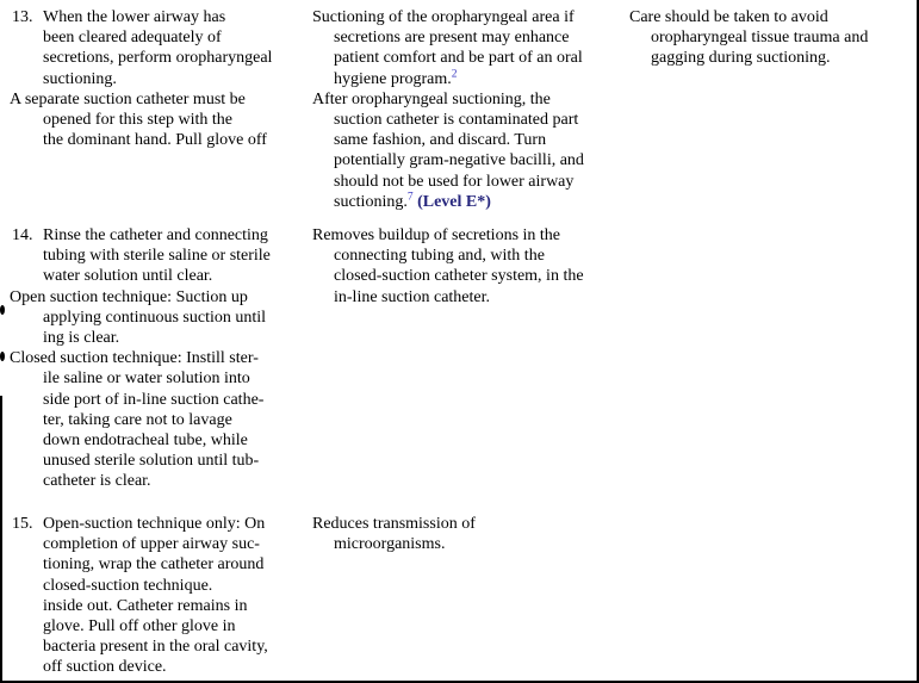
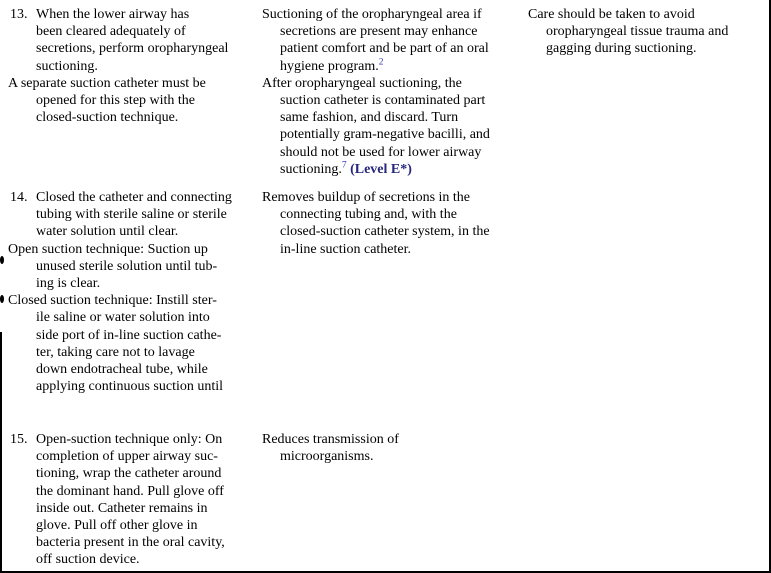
  13.
  When the lower airway has
  been cleared adequately of
  secretions, perform oropharyngeal
  suctioning.
  A separate suction catheter must be
  opened for this step with the
- the dominant hand. Pull glove off
+ closed-suction technique.
  Suctioning of the oropharyngeal area if
  secretions are present may enhance
  patient comfort and be part of an oral
  hygiene program.2
  After oropharyngeal suctioning, the
  suction catheter is contaminated part
  same fashion, and discard. Turn
  potentially gram-negative bacilli, and
  should not be used for lower airway
  suctioning.7 (Level E*)
  Care should be taken to avoid
  oropharyngeal tissue trauma and
  gagging during suctioning.
  14.
- Rinse the catheter and connecting
+ Closed the catheter and connecting
  tubing with sterile saline or sterile
  water solution until clear.
  Open suction technique: Suction up
- applying continuous suction until
+ unused sterile solution until tub-
  ing is clear.
  Closed suction technique: Instill ster-
  ile saline or water solution into
  side port of in-line suction cathe-
  ter, taking care not to lavage
  down endotracheal tube, while
- unused sterile solution until tub-
+ applying continuous suction until
- catheter is clear.
  Removes buildup of secretions in the
  connecting tubing and, with the
  closed-suction catheter system, in the
  in-line suction catheter.
  15.
  Open-suction technique only: On
  completion of upper airway suc-
  tioning, wrap the catheter around
- closed-suction technique.
+ the dominant hand. Pull glove off
  inside out. Catheter remains in
  glove. Pull off other glove in
  bacteria present in the oral cavity,
  off suction device.
  Reduces transmission of
  microorganisms.
